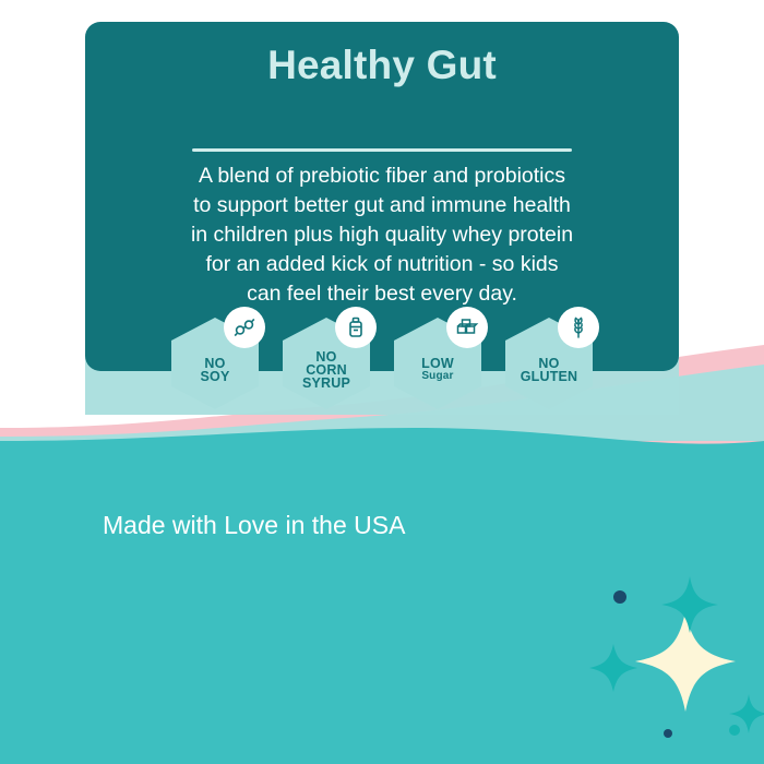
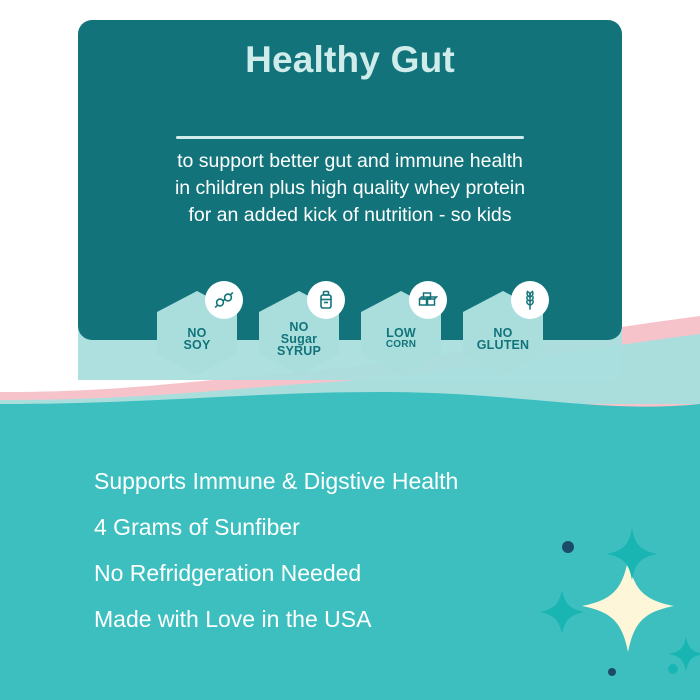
  Healthy Gut
- A blend of prebiotic fiber and probiotics
  to support better gut and immune health
  in children plus high quality whey protein
  for an added kick of nutrition - so kids
- can feel their best every day.
  NO
  SOY
  NO
- CORN
+ Sugar
  SYRUP
  LOW
- Sugar
+ CORN
  NO
  GLUTEN
+ Supports Immune & Digstive Health
+ 4 Grams of Sunfiber
+ No Refridgeration Needed
  Made with Love in the USA
